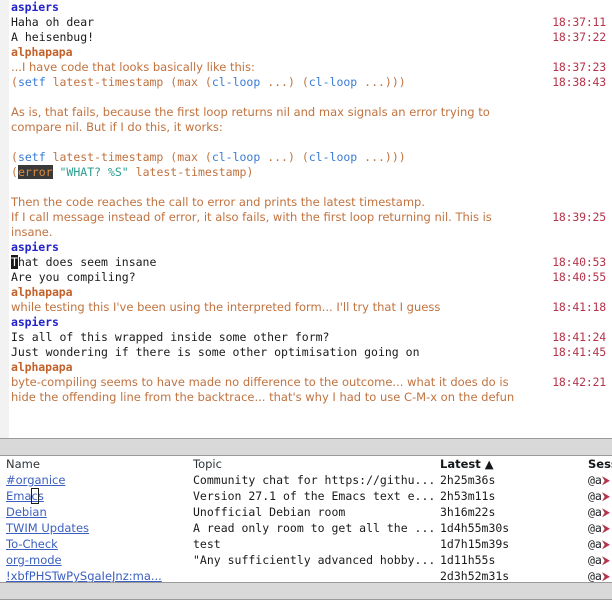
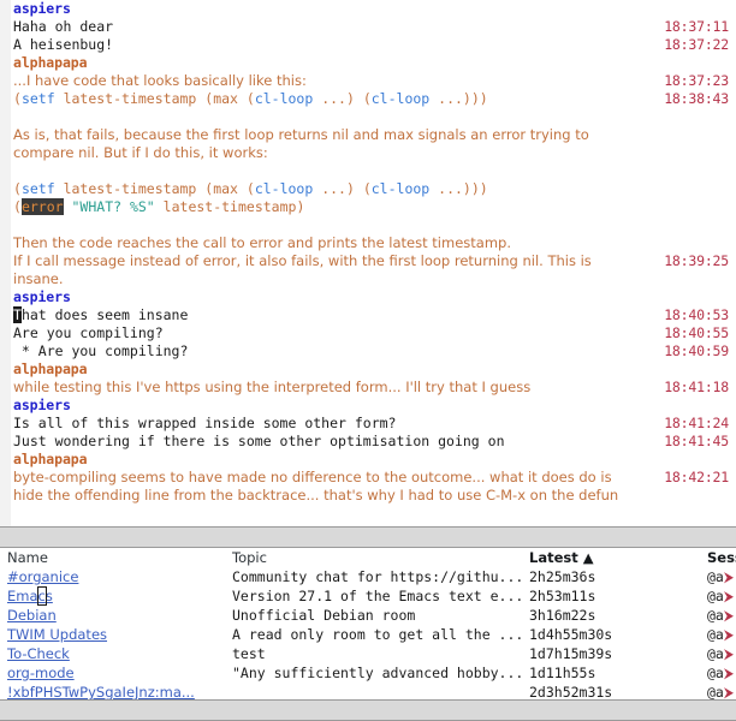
  aspiers
  Haha oh dear
  18:37:11
  A heisenbug!
  18:37:22
  alphapapa
  ...I have code that looks basically like this:
  18:37:23
  (setf latest-timestamp (max (cl-loop ...) (cl-loop ...)))
  18:38:43
  As is, that fails, because the first loop returns nil and max signals an error trying to
  compare nil. But if I do this, it works:
  (setf latest-timestamp (max (cl-loop ...) (cl-loop ...)))
  (error "WHAT? %S" latest-timestamp)
  Then the code reaches the call to error and prints the latest timestamp.
  If I call message instead of error, it also fails, with the first loop returning nil. This is
  18:39:25
  insane.
  aspiers
  That does seem insane
  18:40:53
  Are you compiling?
  18:40:55
+ * Are you compiling?
+ 18:40:59
  alphapapa
- while testing this I've been using the interpreted form... I'll try that I guess
+ while testing this I've https using the interpreted form... I'll try that I guess
  18:41:18
  aspiers
  Is all of this wrapped inside some other form?
  18:41:24
  Just wondering if there is some other optimisation going on
  18:41:45
  alphapapa
  byte-compiling seems to have made no difference to the outcome... what it does do is
  18:42:21
  hide the offending line from the backtrace... that's why I had to use C-M-x on the defun
  Name
  Topic
  Latest ▲
  Ses
  #organice
  Community chat for https://githu...
  2h25m36s
  @a⮞
  Emacs
  Version 27.1 of the Emacs text e...
  2h53m11s
  @a⮞
  Debian
  Unofficial Debian room
  3h16m22s
  @a⮞
  TWIM Updates
  A read only room to get all the ...
  1d4h55m30s
  @a⮞
  To-Check
  test
  1d7h15m39s
  @a⮞
  org-mode
  "Any sufficiently advanced hobby...
  1d11h55s
  @a⮞
  !xbfPHSTwPySgaIeJnz:ma...
  2d3h52m31s
  @a⮞
